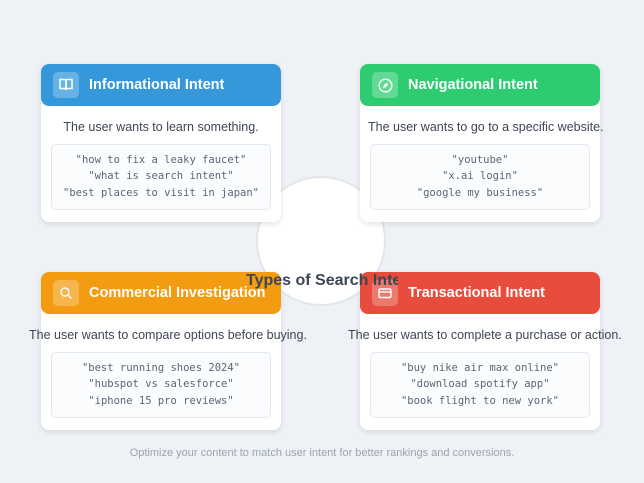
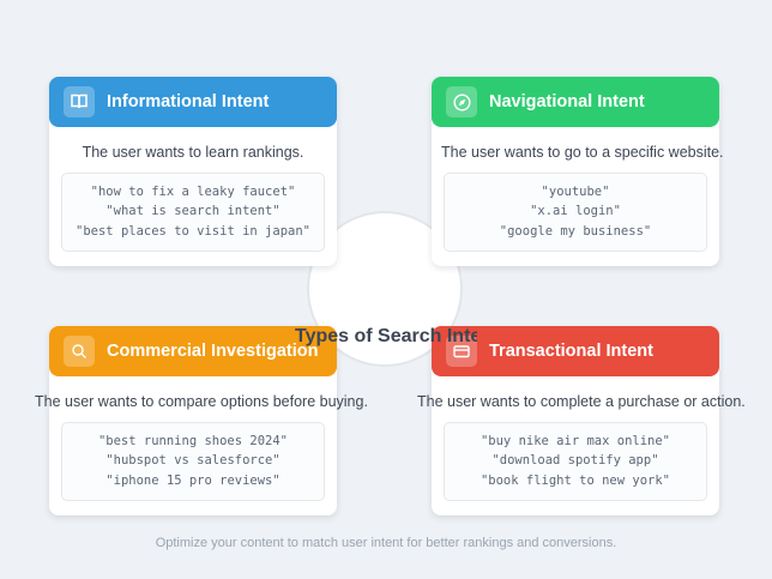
  Types of Search Inte
  Informational Intent
- The user wants to learn something.
+ The user wants to learn rankings.
  "how to fix a leaky faucet"
  "what is search intent"
  "best places to visit in japan"
  Navigational Intent
  The user wants to go to a specific website.
  "youtube"
  "x.ai login"
  "google my business"
  Commercial Investigation
  The user wants to compare options before buying.
  "best running shoes 2024"
  "hubspot vs salesforce"
  "iphone 15 pro reviews"
  Transactional Intent
  The user wants to complete a purchase or action.
  "buy nike air max online"
  "download spotify app"
  "book flight to new york"
  Optimize your content to match user intent for better rankings and conversions.
